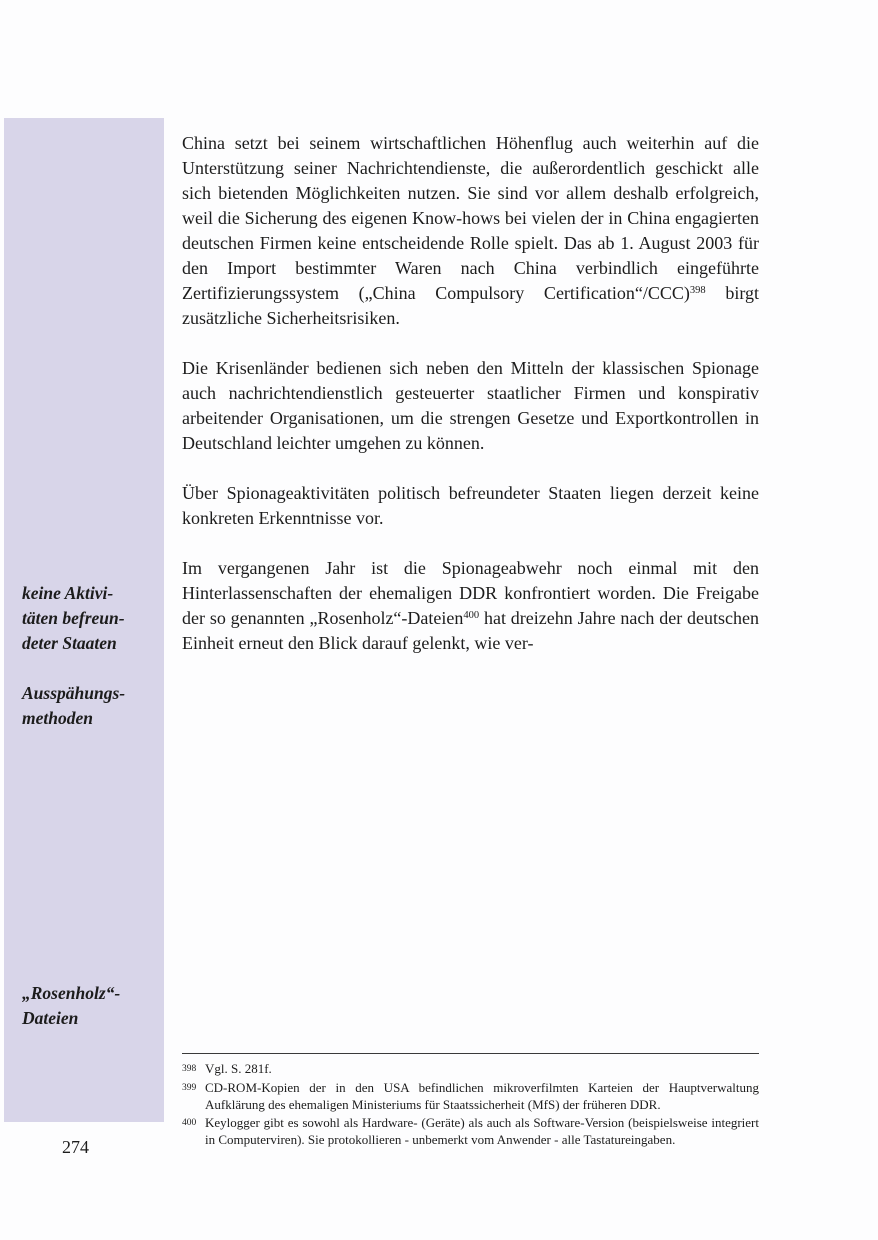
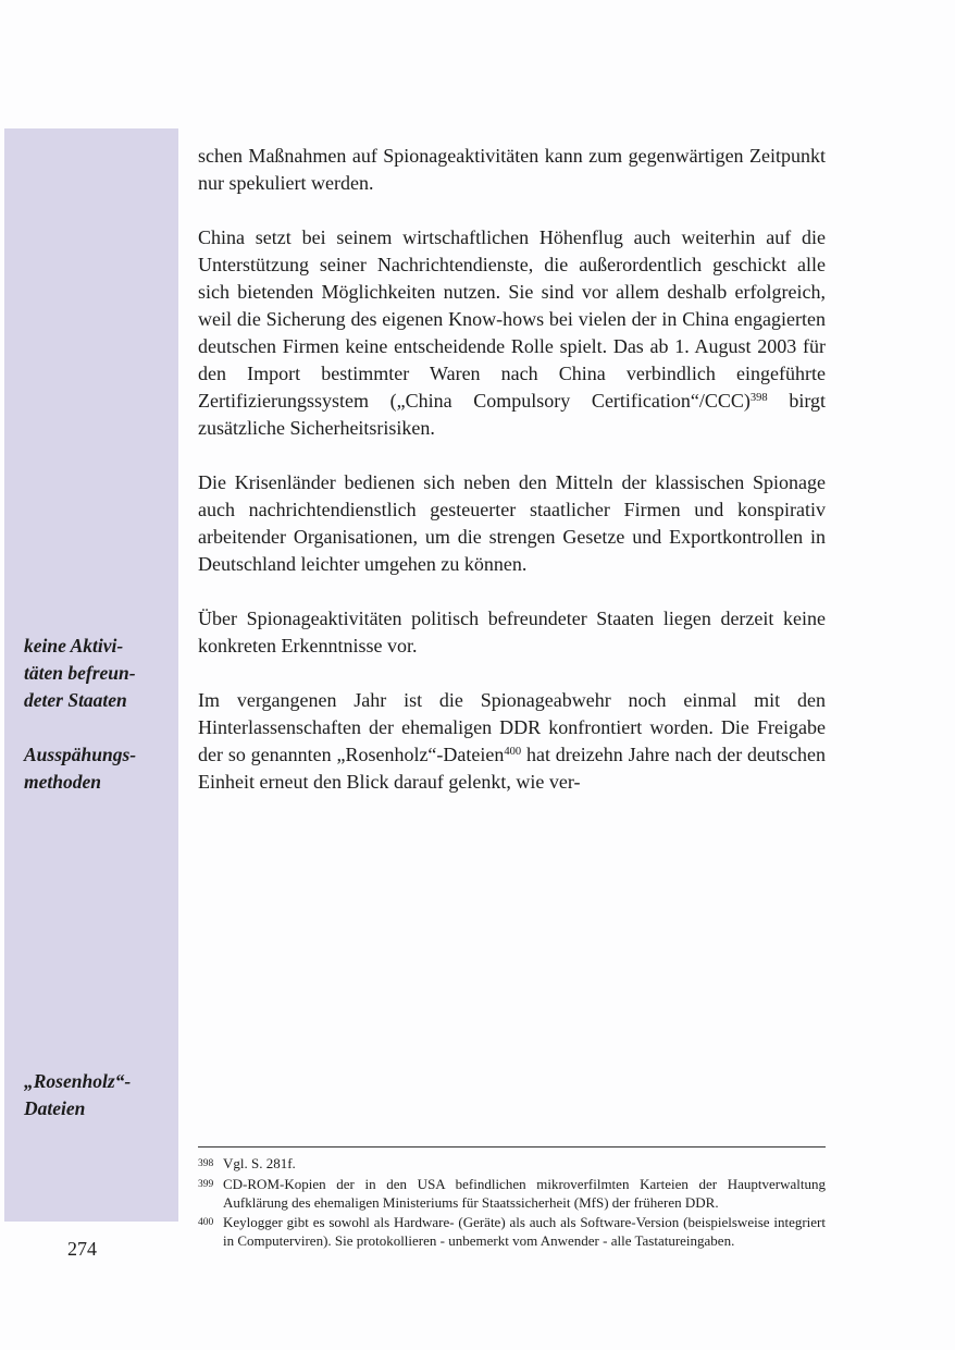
  keine Aktivi-
  täten befreun-
  deter Staaten
  Ausspähungs-
  methoden
  „Rosenholz“-
  Dateien
+ schen Maßnahmen auf Spionageaktivitäten kann zum gegenwärtigen Zeitpunkt nur spekuliert werden.
  China setzt bei seinem wirtschaftlichen Höhenflug auch weiterhin auf die Unterstützung seiner Nachrichtendienste, die außerordentlich geschickt alle sich bietenden Möglichkeiten nutzen. Sie sind vor allem deshalb erfolgreich, weil die Sicherung des eigenen Know-hows bei vielen der in China engagierten deutschen Firmen keine entscheidende Rolle spielt. Das ab 1. August 2003 für den Import bestimmter Waren nach China verbindlich eingeführte Zertifizierungssystem („China Compulsory Certification“/CCC)398 birgt zusätzliche Sicherheitsrisiken.
  Die Krisenländer bedienen sich neben den Mitteln der klassischen Spionage auch nachrichtendienstlich gesteuerter staatlicher Firmen und konspirativ arbeitender Organisationen, um die strengen Gesetze und Exportkontrollen in Deutschland leichter umgehen zu können.
  Über Spionageaktivitäten politisch befreundeter Staaten liegen derzeit keine konkreten Erkenntnisse vor.
  Im vergangenen Jahr ist die Spionageabwehr noch einmal mit den Hinterlassenschaften der ehemaligen DDR konfrontiert worden. Die Freigabe der so genannten „Rosenholz“-Dateien400 hat dreizehn Jahre nach der deutschen Einheit erneut den Blick darauf gelenkt, wie ver-
  398
  Vgl. S. 281f.
  399
  CD-ROM-Kopien der in den USA befindlichen mikroverfilmten Karteien der Hauptverwaltung Aufklärung des ehemaligen Ministeriums für Staatssicherheit (MfS) der früheren DDR.
  400
  Keylogger gibt es sowohl als Hardware- (Geräte) als auch als Software-Version (beispielsweise integriert in Computerviren). Sie protokollieren - unbemerkt vom Anwender - alle Tastatureingaben.
  274
